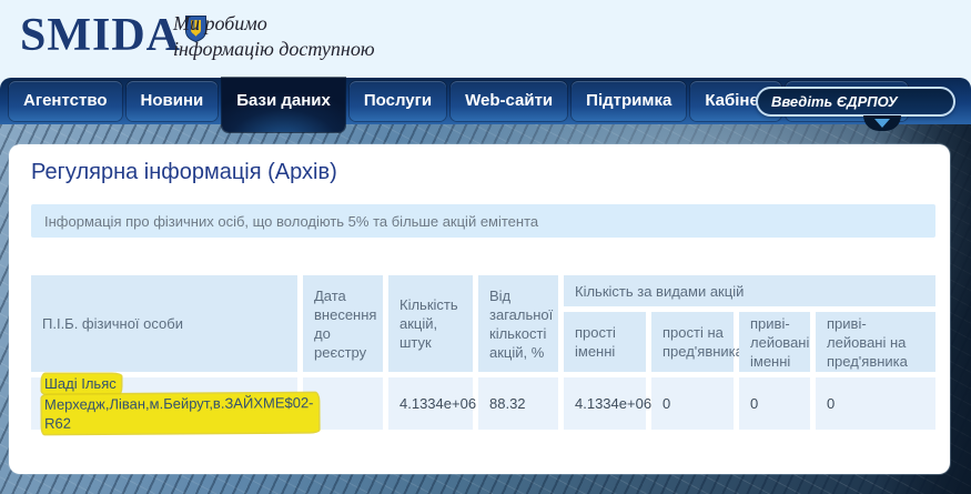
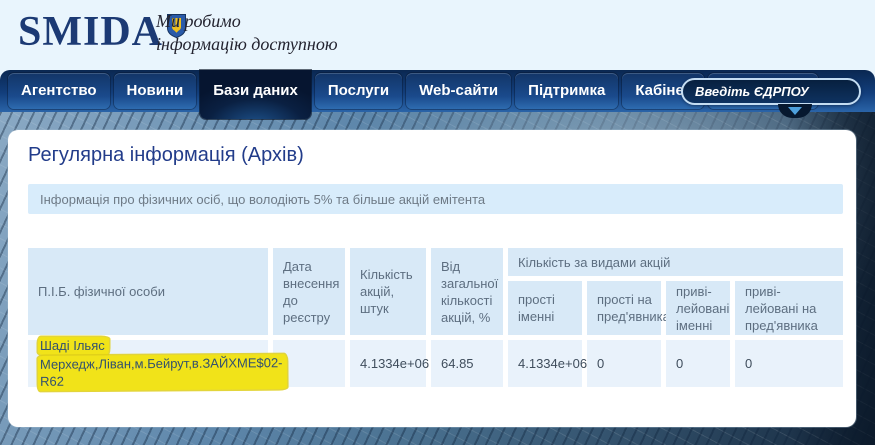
  SMIDA
  Ми робимо
  інформацію доступною
  Агентство
  Новини
  Бази даних
  Послуги
  Web-сайти
  Підтримка
  Кабіне
  Введіть ЄДРПОУ
  Регулярна інформація (Архів)
  Інформація про фізичних осіб, що володіють 5% та більше акцій емітента
  П.І.Б. фізичної особи
  Дата внесення до реєстру
  Кількість акцій, штук
  Від загальної кількості акцій, %
  Кількість за видами акцій
  прості іменні
  прості на пред'явник
  приві-лейовані іменні
  приві-лейовані на пред'явника
  Шаді Ільяс
  Мерхедж,Ліван,м.Бейрут,в.ЗАЙХМЕ$02-R62
  4.1334e+06
- 88.32
+ 64.85
  4.1334e+06
  0
  0
  0
